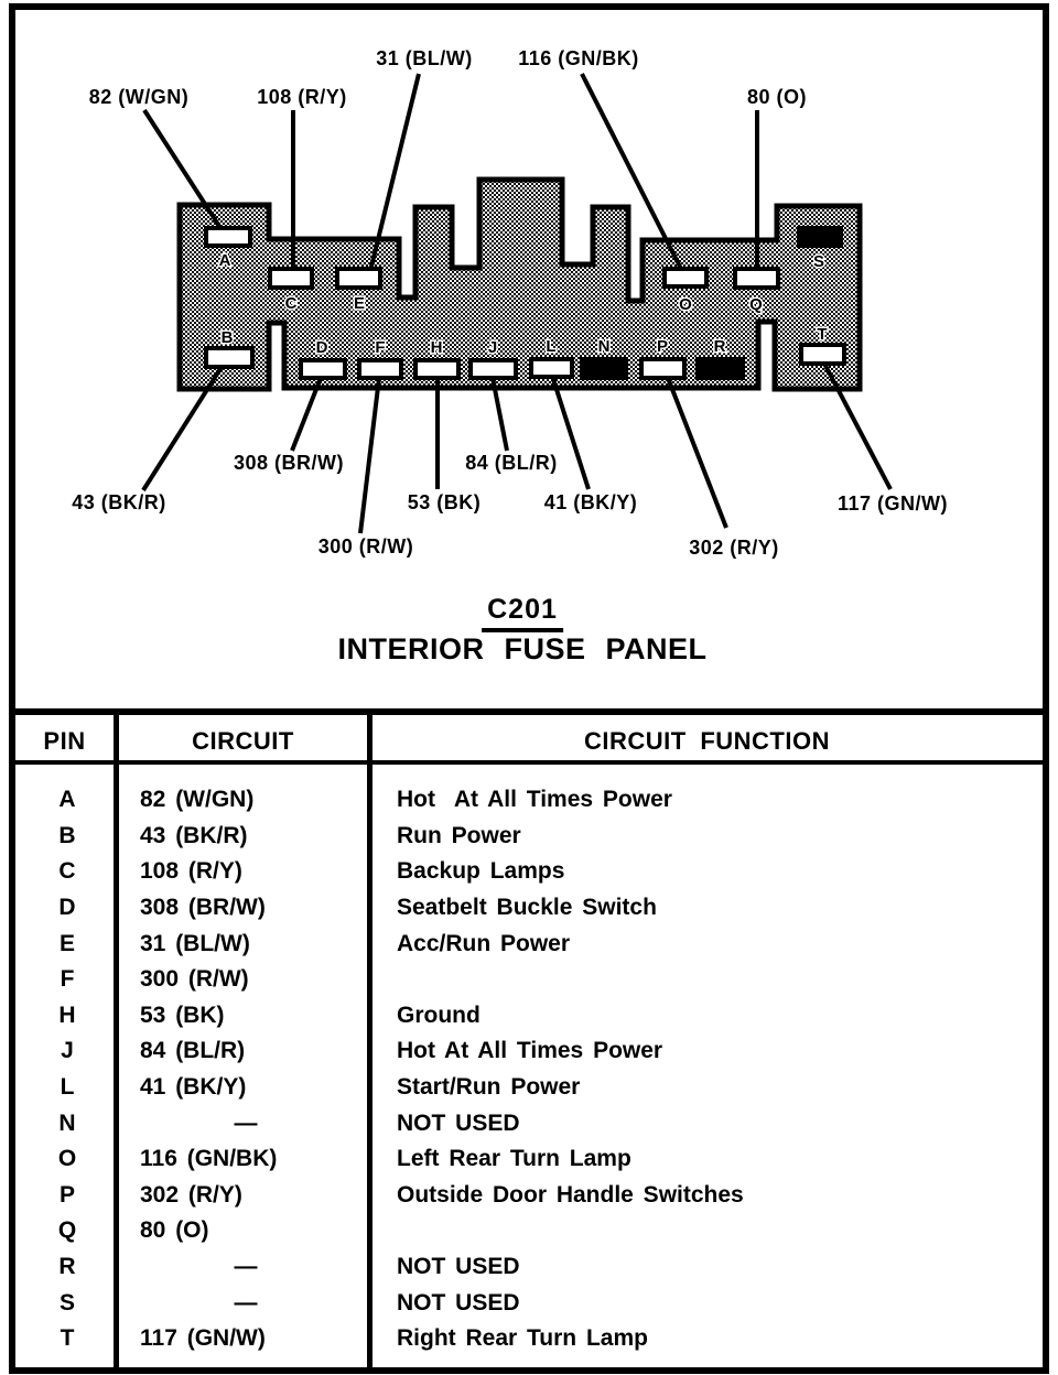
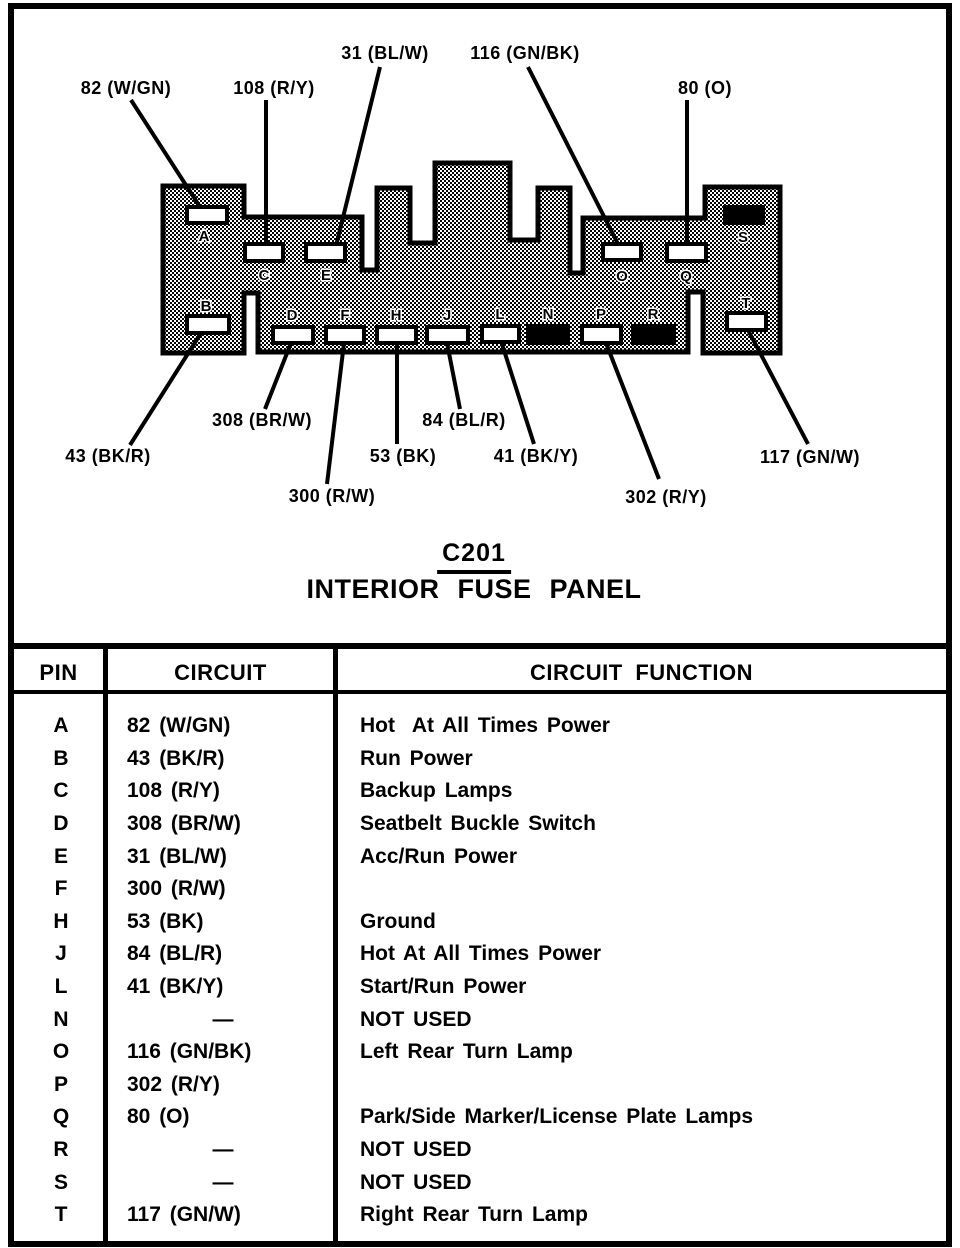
  A
  B
  C
  D
  E
  F
  H
  J
  L
  N
  O
  P
  Q
  R
  S
  T
  82 (W/GN)
  108 (R/Y)
  31 (BL/W)
  116 (GN/BK)
  80 (O)
  43 (BK/R)
  308 (BR/W)
  300 (R/W)
  53 (BK)
  84 (BL/R)
  41 (BK/Y)
  302 (R/Y)
  117 (GN/W)
  C201
  INTERIOR FUSE PANEL
  PIN
  CIRCUIT
  CIRCUIT FUNCTION
  A
  82 (W/GN)
  Hot At All Times Power
  B
  43 (BK/R)
  Run Power
  C
  108 (R/Y)
  Backup Lamps
  D
  308 (BR/W)
  Seatbelt Buckle Switch
  E
  31 (BL/W)
  Acc/Run Power
  F
  300 (R/W)
  H
  53 (BK)
  Ground
  J
  84 (BL/R)
  Hot At All Times Power
  L
  41 (BK/Y)
  Start/Run Power
  N
  —
  NOT USED
  O
  116 (GN/BK)
  Left Rear Turn Lamp
  P
  302 (R/Y)
- Outside Door Handle Switches
  Q
  80 (O)
+ Park/Side Marker/License Plate Lamps
  R
  —
  NOT USED
  S
  —
  NOT USED
  T
  117 (GN/W)
  Right Rear Turn Lamp
